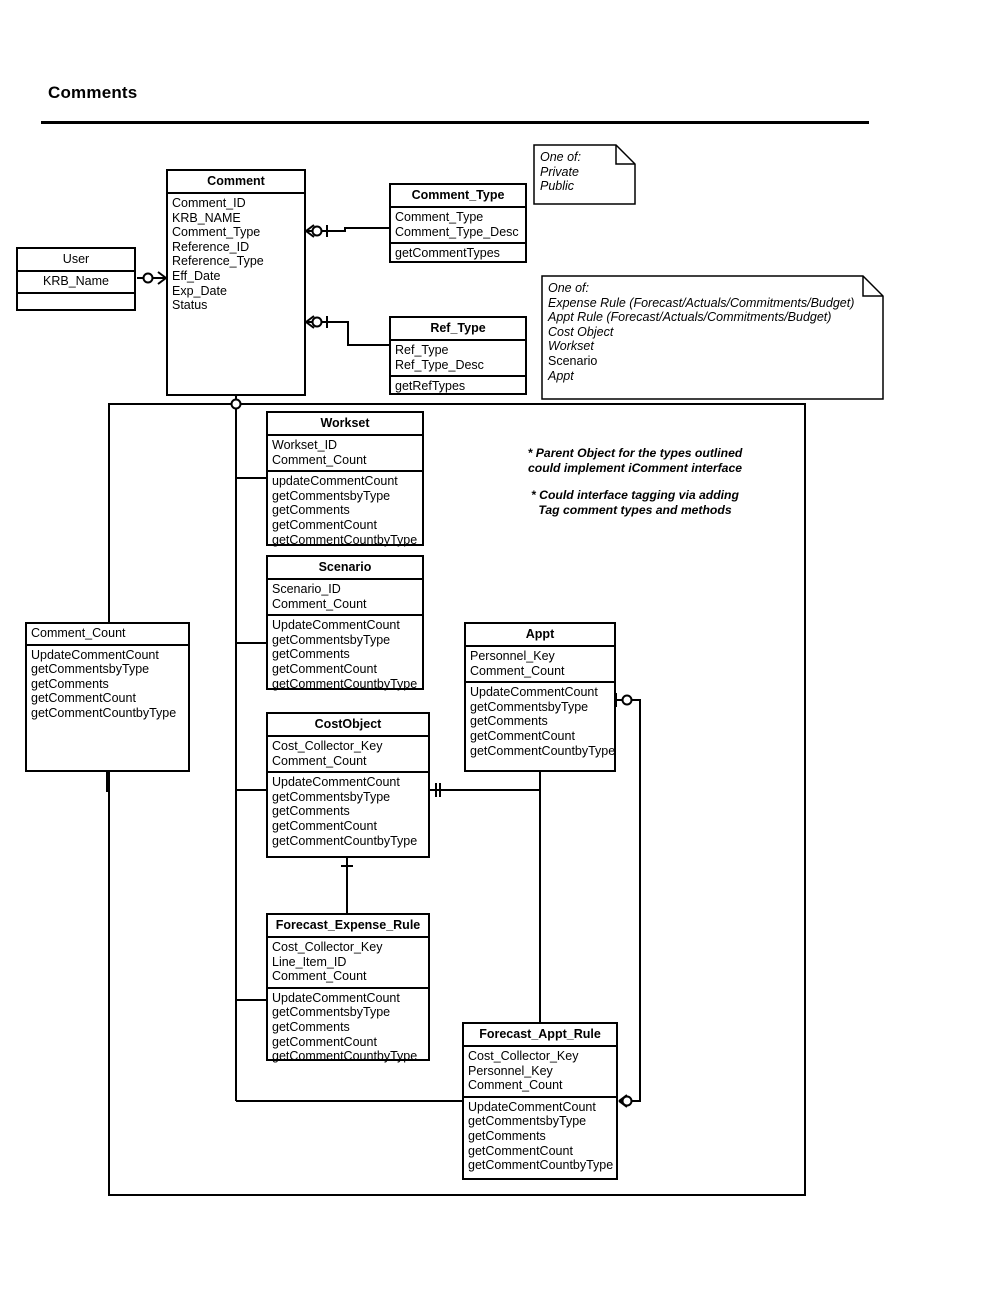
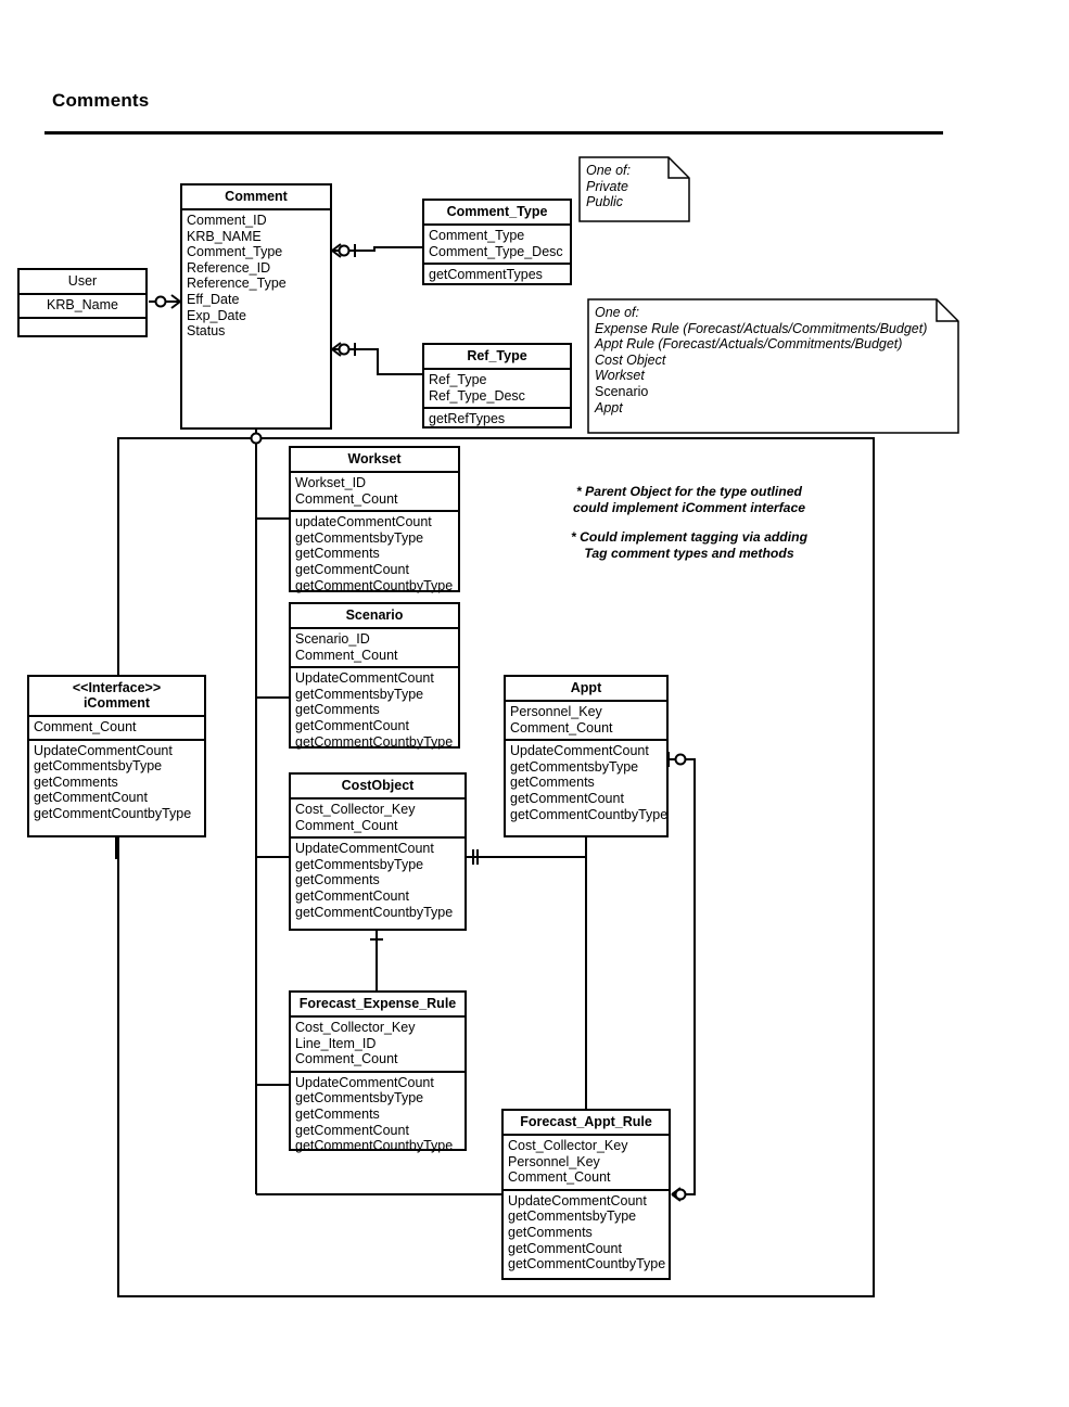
  Comments
  User
  KRB_Name
  Comment
  Comment_ID
  KRB_NAME
  Comment_Type
  Reference_ID
  Reference_Type
  Eff_Date
  Exp_Date
  Status
  Comment_Type
  Comment_Type
  Comment_Type_Desc
  getCommentTypes
  Ref_Type
  Ref_Type
  Ref_Type_Desc
  getRefTypes
+ <<Interface>>
+ iComment
  Comment_Count
  UpdateCommentCount
  getCommentsbyType
  getComments
  getCommentCount
  getCommentCountbyType
  Workset
  Workset_ID
  Comment_Count
  updateCommentCount
  getCommentsbyType
  getComments
  getCommentCount
  getCommentCountbyType
  Scenario
  Scenario_ID
  Comment_Count
  UpdateCommentCount
  getCommentsbyType
  getComments
  getCommentCount
  getCommentCountbyType
  CostObject
  Cost_Collector_Key
  Comment_Count
  UpdateCommentCount
  getCommentsbyType
  getComments
  getCommentCount
  getCommentCountbyType
  Appt
  Personnel_Key
  Comment_Count
  UpdateCommentCount
  getCommentsbyType
  getComments
  getCommentCount
  getCommentCountbyType
  Forecast_Expense_Rule
  Cost_Collector_Key
  Line_Item_ID
  Comment_Count
  UpdateCommentCount
  getCommentsbyType
  getComments
  getCommentCount
  getCommentCountbyType
  Forecast_Appt_Rule
  Cost_Collector_Key
  Personnel_Key
  Comment_Count
  UpdateCommentCount
  getCommentsbyType
  getComments
  getCommentCount
  getCommentCountbyType
  One of:
  Private
  Public
  One of:
  Expense Rule (Forecast/Actuals/Commitments/Budget)
  Appt Rule (Forecast/Actuals/Commitments/Budget)
  Cost Object
  Workset
  Scenario
  Appt
- * Parent Object for the types outlined
+ * Parent Object for the type outlined
  could implement iComment interface
- * Could interface tagging via adding
+ * Could implement tagging via adding
  Tag comment types and methods
